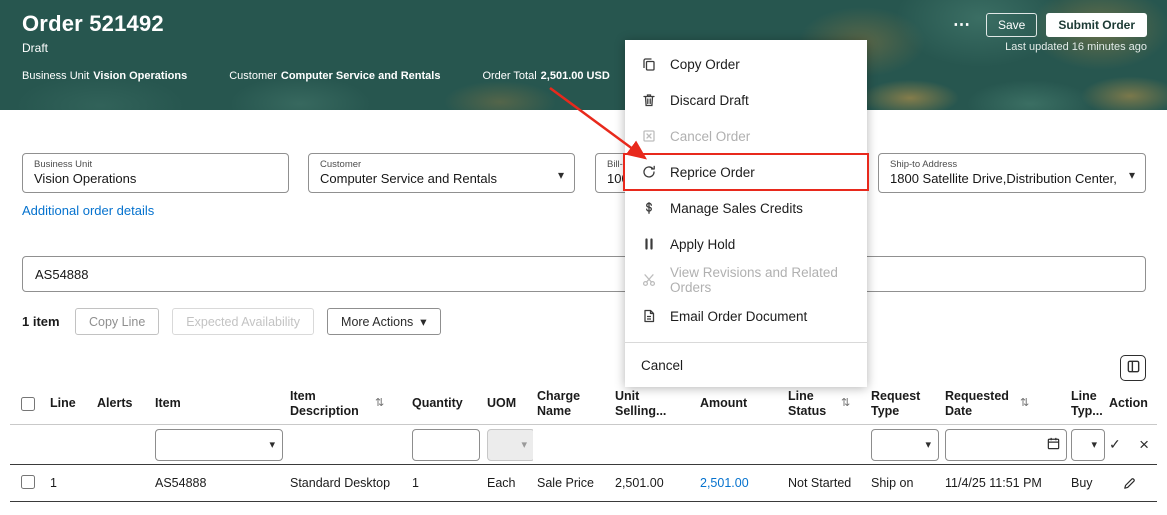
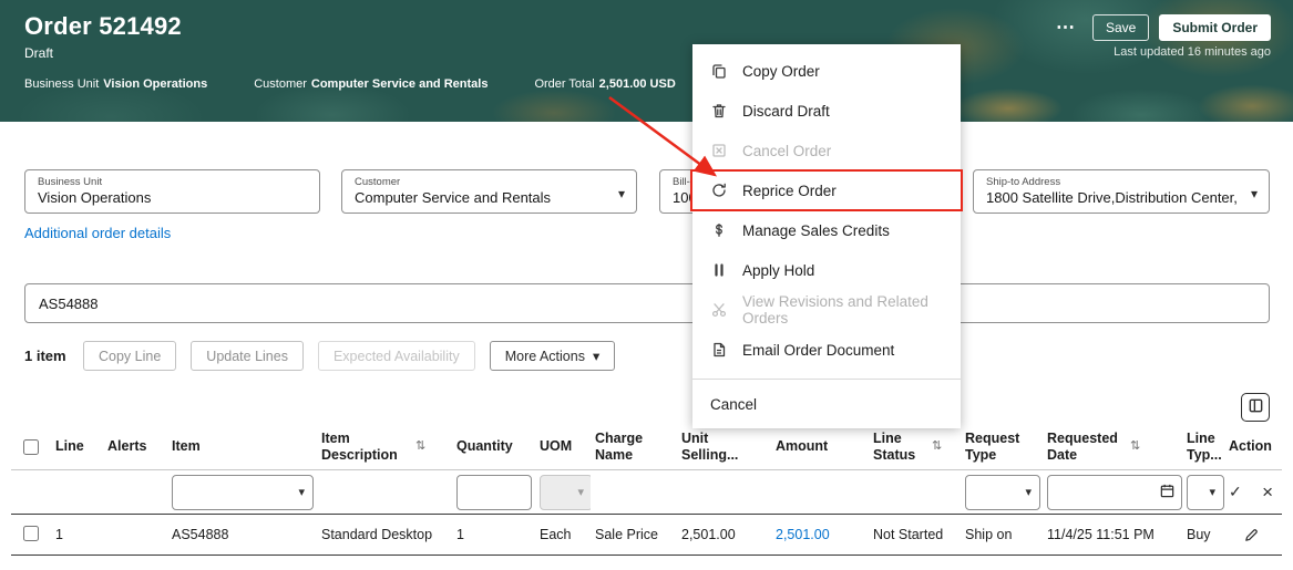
  Order 521492
  Draft
  Business Unit Vision Operations
  Customer Computer Service and Rentals
  Order Total 2,501.00 USD
  ⋯
  Save
  Submit Order
  Last updated 16 minutes ago
  Business Unit
  Vision Operations
  Customer
  Computer Service and Rentals
  ▾
  Bill-
  Ship-to Address
  1800 Satellite Drive,Distribution Center,
  ▾
  Additional order details
  AS54888
  1 item
  Copy Line
+ Update Lines
  Expected Availability
  More Actions
  ▾
  Line
  Alerts
  Item
  Item Description
  ⇅
  Quantity
  UOM
  Charge Name
  Unit Selling...
  Amount
  Line Status
  ⇅
  Request Type
  Requested Date
  ⇅
  Line Typ...
  Action
  ▾
  ▾
  ▾
  ▾
  ✓
  ×
  1
  AS54888
  Standard Desktop
  1
  Each
  Sale Price
  2,501.00
  2,501.00
  Not Started
  Ship on
  11/4/25 11:51 PM
  Buy
  Copy Order
  Discard Draft
  Cancel Order
  Reprice Order
  Manage Sales Credits
  Apply Hold
  View Revisions and Related Orders
  Email Order Document
  Cancel
